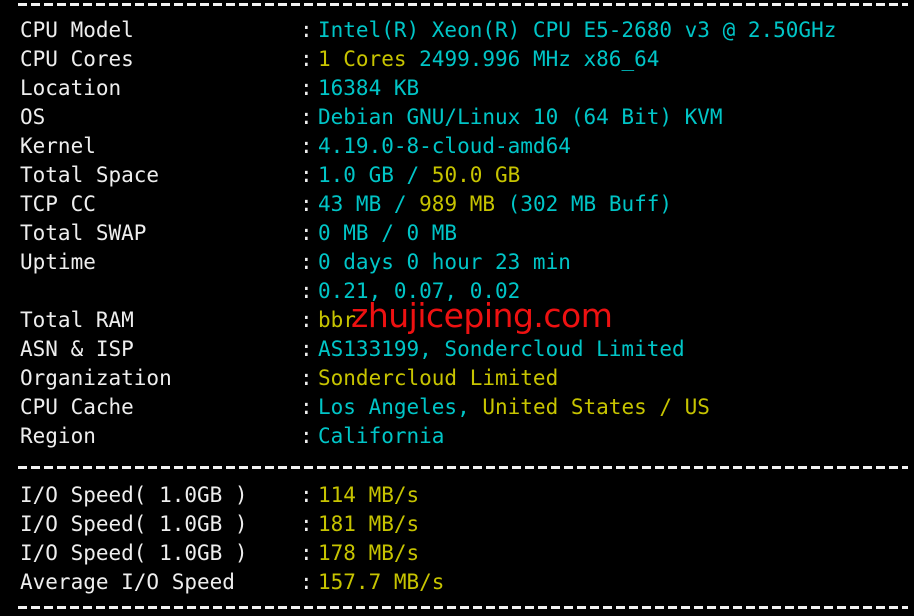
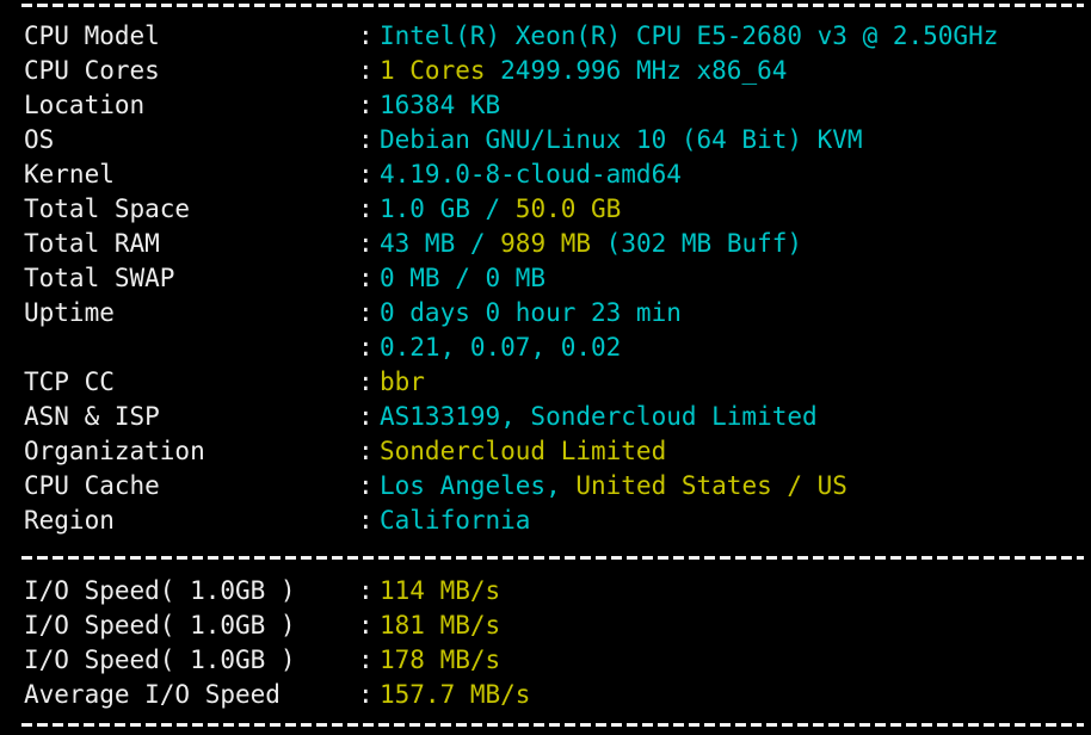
  CPU Model
  :
  Intel(R) Xeon(R) CPU E5-2680 v3 @ 2.50GHz
  CPU Cores
  :
  1 Cores 2499.996 MHz x86_64
  Location
  :
  16384 KB
  OS
  :
  Debian GNU/Linux 10 (64 Bit) KVM
  Kernel
  :
  4.19.0-8-cloud-amd64
  Total Space
  :
  1.0 GB / 50.0 GB
- TCP CC
+ Total RAM
  :
  43 MB / 989 MB (302 MB Buff)
  Total SWAP
  :
  0 MB / 0 MB
  Uptime
  :
  0 days 0 hour 23 min
  :
  0.21, 0.07, 0.02
- Total RAM
+ TCP CC
  :
  bbr
  ASN & ISP
  :
  AS133199, Sondercloud Limited
  Organization
  :
  Sondercloud Limited
  CPU Cache
  :
  Los Angeles, United States / US
  Region
  :
  California
  I/O Speed( 1.0GB )
  :
  114 MB/s
  I/O Speed( 1.0GB )
  :
  181 MB/s
  I/O Speed( 1.0GB )
  :
  178 MB/s
  Average I/O Speed
  :
  157.7 MB/s
- zhujiceping.com
